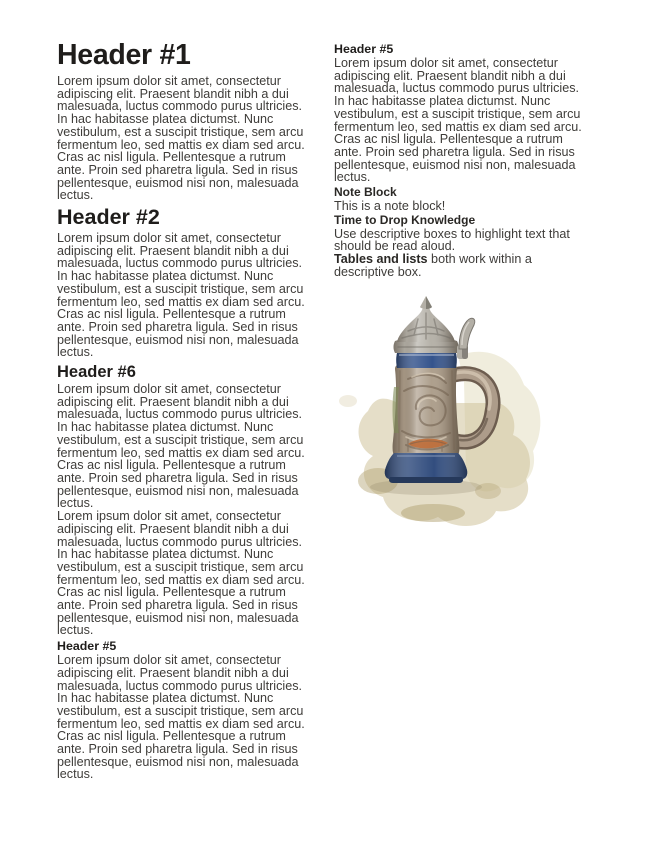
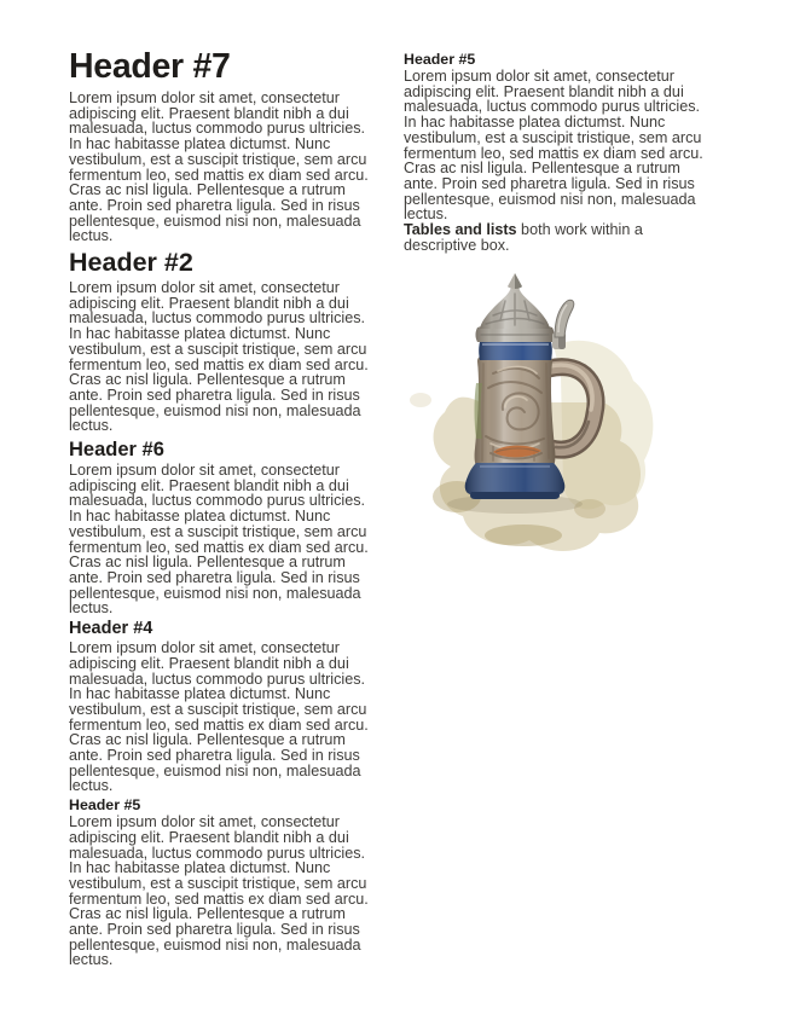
- Header #1
+ Header #7
  Lorem ipsum dolor sit amet, consectetur adipiscing elit. Praesent blandit nibh a dui malesuada, luctus commodo purus ultricies. In hac habitasse platea dictumst. Nunc vestibulum, est a suscipit tristique, sem arcu fermentum leo, sed mattis ex diam sed arcu. Cras ac nisl ligula. Pellentesque a rutrum ante. Proin sed pharetra ligula. Sed in risus pellentesque, euismod nisi non, malesuada lectus.
  Header #2
  Lorem ipsum dolor sit amet, consectetur adipiscing elit. Praesent blandit nibh a dui malesuada, luctus commodo purus ultricies. In hac habitasse platea dictumst. Nunc vestibulum, est a suscipit tristique, sem arcu fermentum leo, sed mattis ex diam sed arcu. Cras ac nisl ligula. Pellentesque a rutrum ante. Proin sed pharetra ligula. Sed in risus pellentesque, euismod nisi non, malesuada lectus.
  Header #6
  Lorem ipsum dolor sit amet, consectetur adipiscing elit. Praesent blandit nibh a dui malesuada, luctus commodo purus ultricies. In hac habitasse platea dictumst. Nunc vestibulum, est a suscipit tristique, sem arcu fermentum leo, sed mattis ex diam sed arcu. Cras ac nisl ligula. Pellentesque a rutrum ante. Proin sed pharetra ligula. Sed in risus pellentesque, euismod nisi non, malesuada lectus.
+ Header #4
  Lorem ipsum dolor sit amet, consectetur adipiscing elit. Praesent blandit nibh a dui malesuada, luctus commodo purus ultricies. In hac habitasse platea dictumst. Nunc vestibulum, est a suscipit tristique, sem arcu fermentum leo, sed mattis ex diam sed arcu. Cras ac nisl ligula. Pellentesque a rutrum ante. Proin sed pharetra ligula. Sed in risus pellentesque, euismod nisi non, malesuada lectus.
  Header #5
  Lorem ipsum dolor sit amet, consectetur adipiscing elit. Praesent blandit nibh a dui malesuada, luctus commodo purus ultricies. In hac habitasse platea dictumst. Nunc vestibulum, est a suscipit tristique, sem arcu fermentum leo, sed mattis ex diam sed arcu. Cras ac nisl ligula. Pellentesque a rutrum ante. Proin sed pharetra ligula. Sed in risus pellentesque, euismod nisi non, malesuada lectus.
  Header #5
  Lorem ipsum dolor sit amet, consectetur adipiscing elit. Praesent blandit nibh a dui malesuada, luctus commodo purus ultricies. In hac habitasse platea dictumst. Nunc vestibulum, est a suscipit tristique, sem arcu fermentum leo, sed mattis ex diam sed arcu. Cras ac nisl ligula. Pellentesque a rutrum ante. Proin sed pharetra ligula. Sed in risus pellentesque, euismod nisi non, malesuada lectus.
- Note Block
- This is a note block!
- Time to Drop Knowledge
- Use descriptive boxes to highlight text that should be read aloud.
  Tables and lists both work within a descriptive box.
